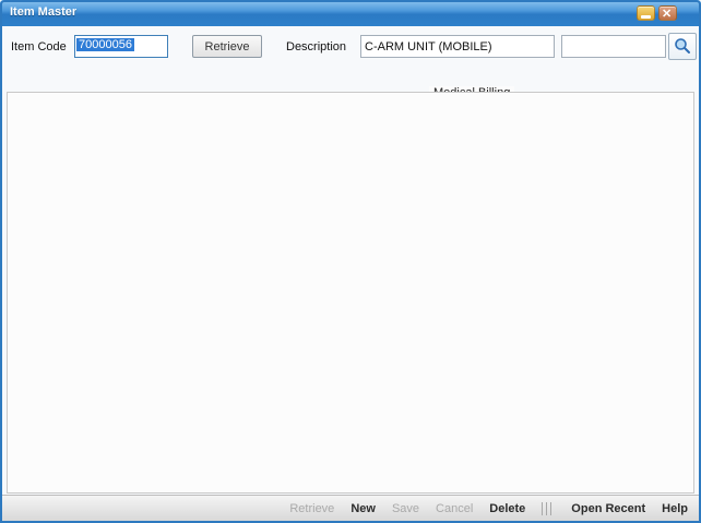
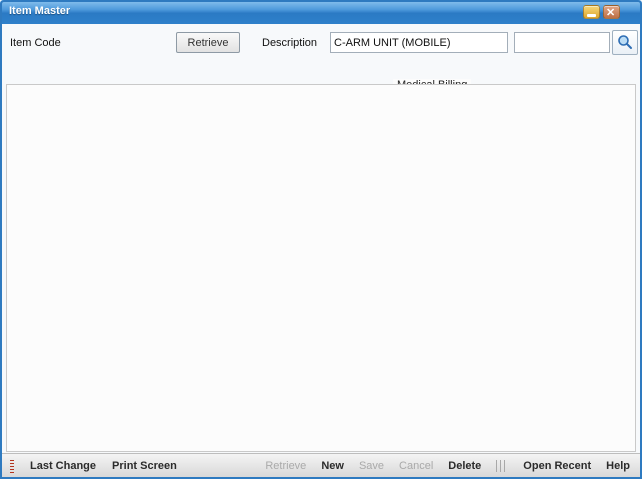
  Item Master
  ✕
  Item Code
- 70000056
  Retrieve
  Description
  C-ARM UNIT (MOBILE)
+ Last Change
+ Print Screen
  Retrieve
  New
  Save
  Cancel
  Delete
  Open Recent
  Help
